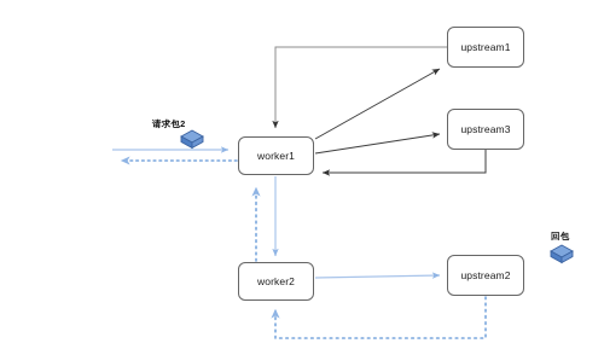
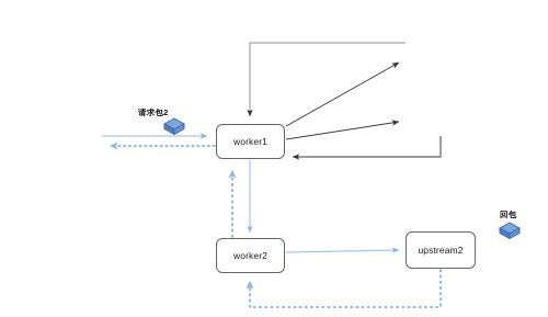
  worker1
  worker2
- upstream1
- upstream3
  upstream2
  请求包2
  回包
